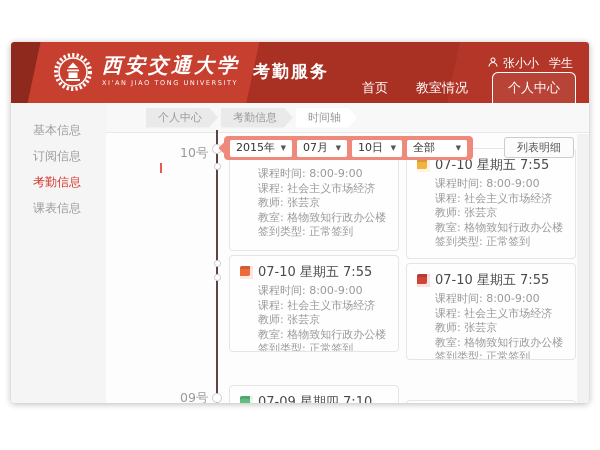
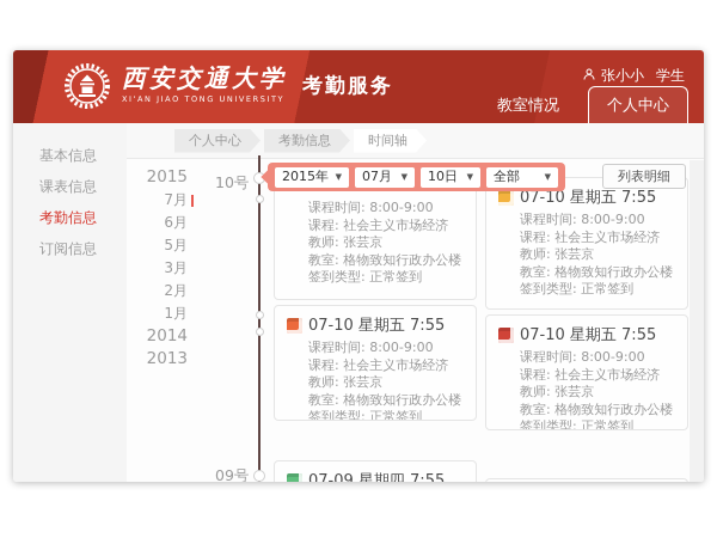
  西安交通大学
  XI'AN JIAO TONG UNIVERSITY
  考勤服务
  张小小
  学生
- 首页
  教室情况
  个人中心
  基本信息
- 订阅信息
+ 课表信息
  考勤信息
- 课表信息
+ 订阅信息
  个人中心
  考勤信息
  时间轴
+ 2015
+ 7月
+ 6月
+ 5月
+ 3月
+ 2月
+ 1月
+ 2014
+ 2013
  10号
  09号
  2015年
  ▼
  07月
  ▼
  10日
  ▼
  全部
  ▼
  列表明细
  课程时间: 8:00-9:00
  课程: 社会主义市场经济
  教师: 张芸京
  教室: 格物致知行政办公楼
  签到类型: 正常签到
  07-10 星期五 7:55
  课程时间: 8:00-9:00
  课程: 社会主义市场经济
  教师: 张芸京
  教室: 格物致知行政办公楼
  签到类型: 正常签到
  07-10 星期五 7:55
  课程时间: 8:00-9:00
  课程: 社会主义市场经济
  教师: 张芸京
  教室: 格物致知行政办公楼
  签到类型: 正常签到
  07-10 星期五 7:55
  课程时间: 8:00-9:00
  课程: 社会主义市场经济
  教师: 张芸京
  教室: 格物致知行政办公楼
  签到类型: 正常签到
- 07-09 星期四 7:10
+ 07-09 星期四 7:55
